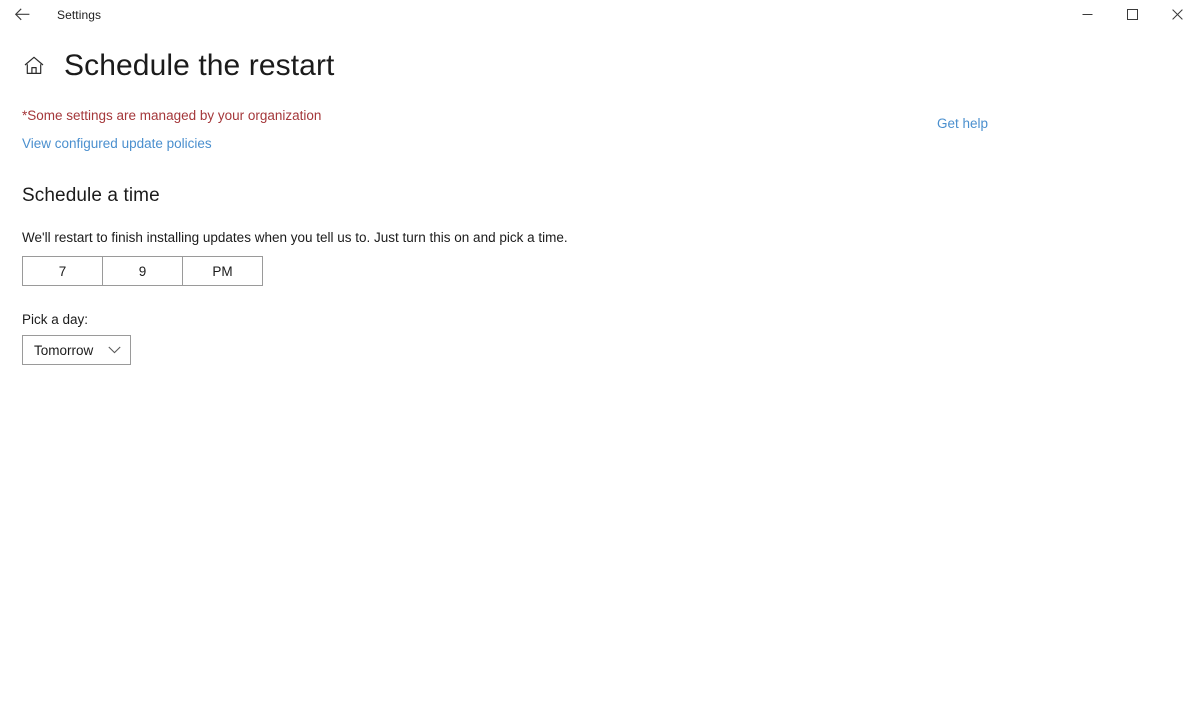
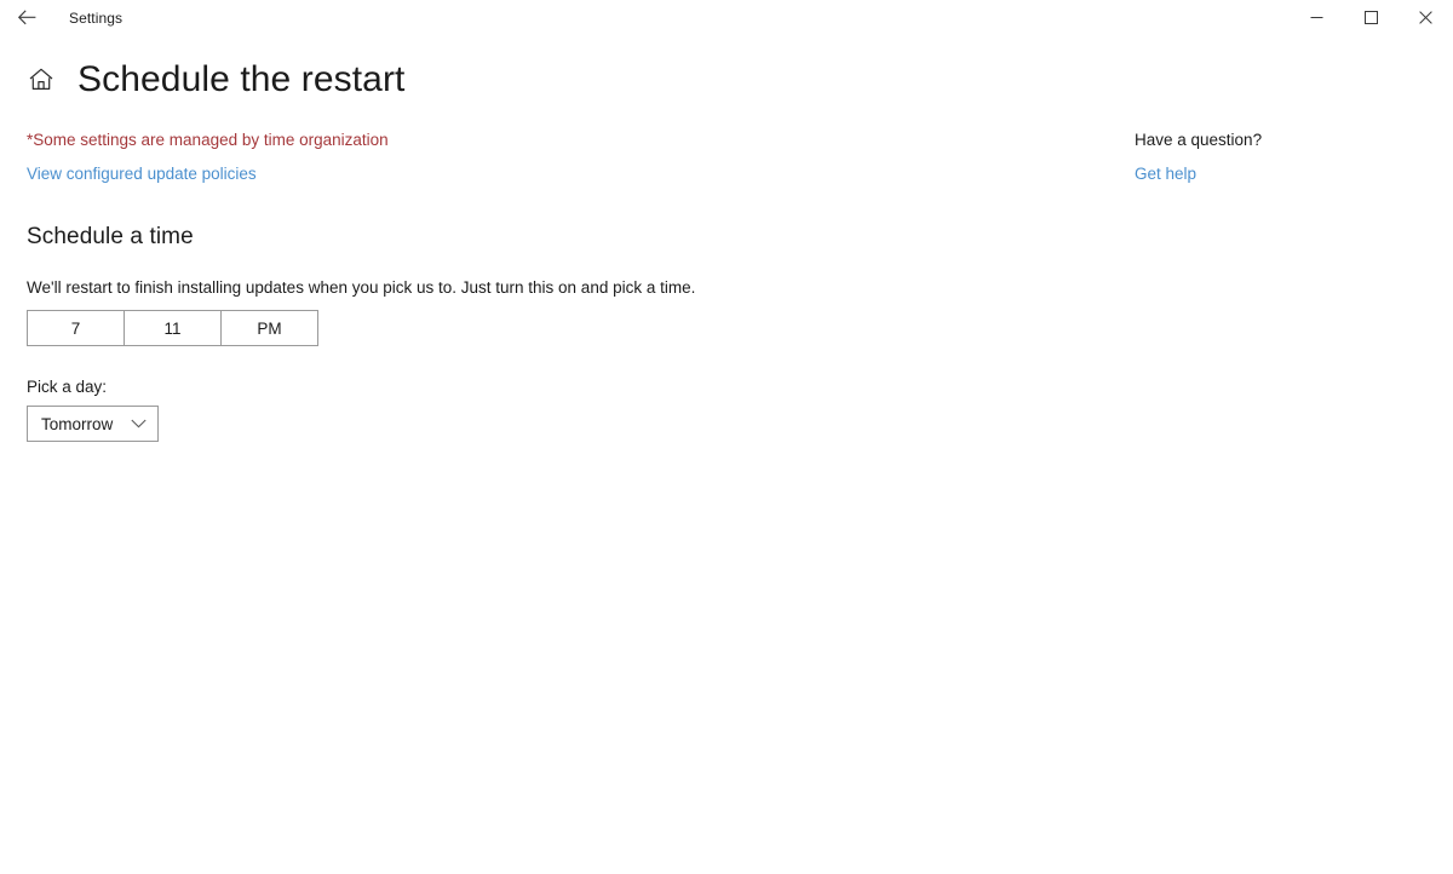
  Settings
  Schedule the restart
- *Some settings are managed by your organization
+ *Some settings are managed by time organization
  View configured update policies
  Schedule a time
- We'll restart to finish installing updates when you tell us to. Just turn this on and pick a time.
+ We'll restart to finish installing updates when you pick us to. Just turn this on and pick a time.
  7
- 9
+ 11
  PM
  Pick a day:
  Tomorrow
+ Have a question?
  Get help
